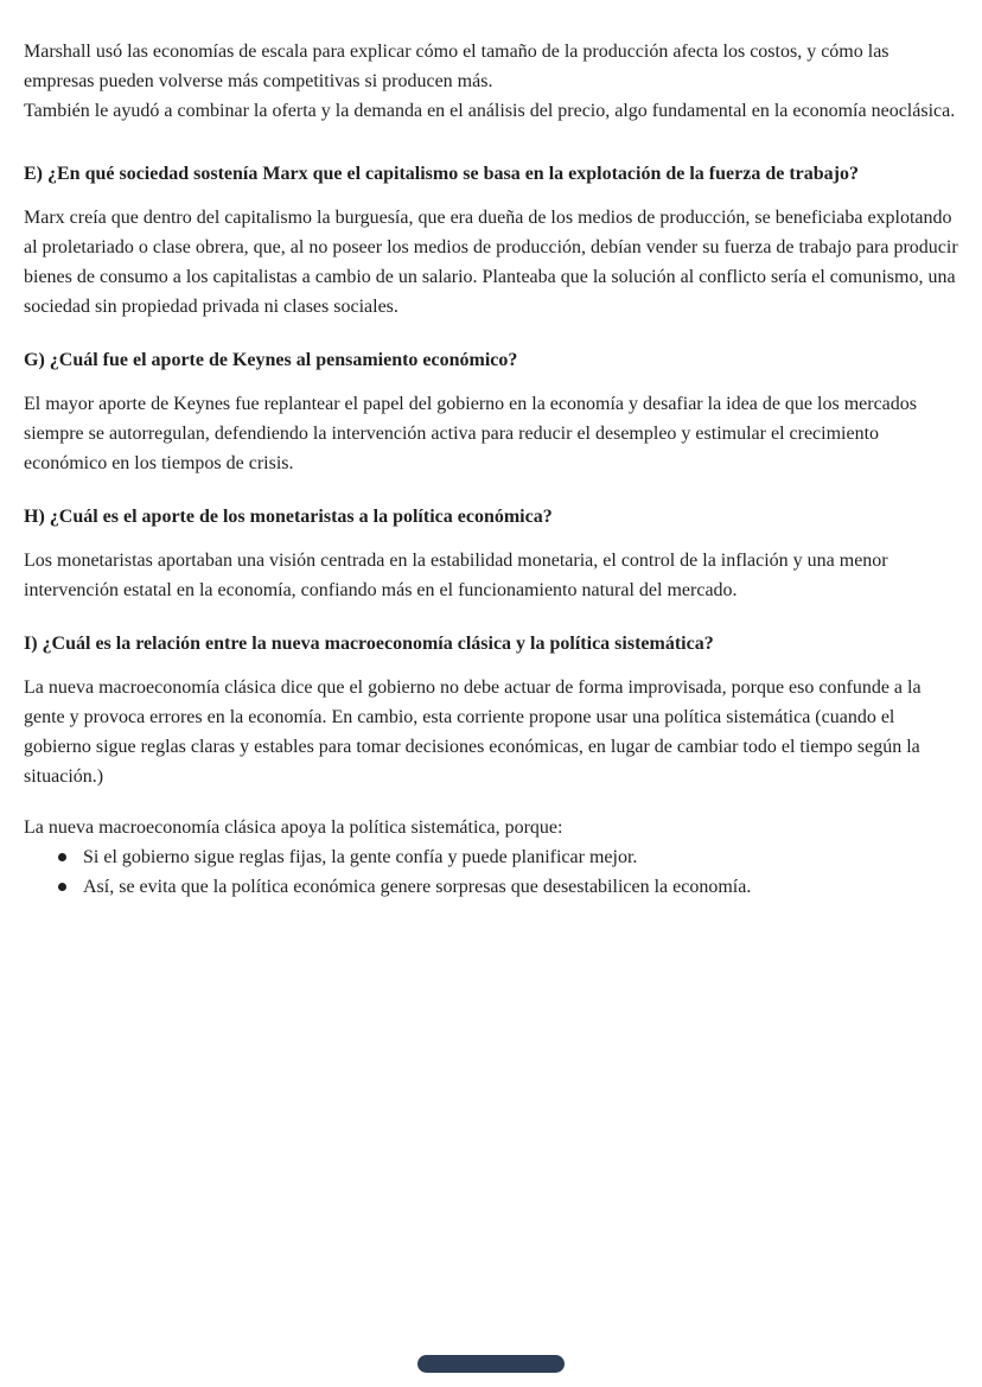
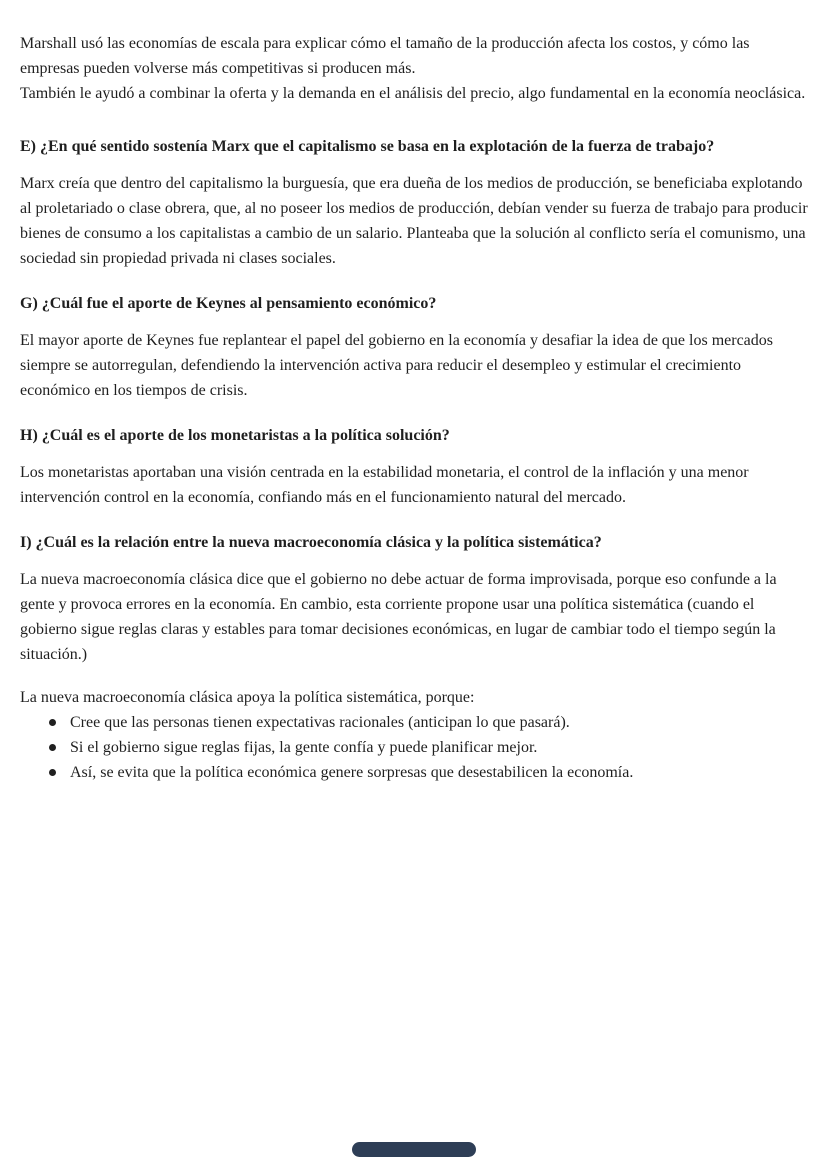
  Marshall usó las economías de escala para explicar cómo el tamaño de la producción afecta los costos, y cómo las empresas pueden volverse más competitivas si producen más.
  También le ayudó a combinar la oferta y la demanda en el análisis del precio, algo fundamental en la economía neoclásica.
- E) ¿En qué sociedad sostenía Marx que el capitalismo se basa en la explotación de la fuerza de trabajo?
+ E) ¿En qué sentido sostenía Marx que el capitalismo se basa en la explotación de la fuerza de trabajo?
  Marx creía que dentro del capitalismo la burguesía, que era dueña de los medios de producción, se beneficiaba explotando al proletariado o clase obrera, que, al no poseer los medios de producción, debían vender su fuerza de trabajo para producir bienes de consumo a los capitalistas a cambio de un salario. Planteaba que la solución al conflicto sería el comunismo, una sociedad sin propiedad privada ni clases sociales.
  G) ¿Cuál fue el aporte de Keynes al pensamiento económico?
  El mayor aporte de Keynes fue replantear el papel del gobierno en la economía y desafiar la idea de que los mercados siempre se autorregulan, defendiendo la intervención activa para reducir el desempleo y estimular el crecimiento económico en los tiempos de crisis.
- H) ¿Cuál es el aporte de los monetaristas a la política económica?
+ H) ¿Cuál es el aporte de los monetaristas a la política solución?
- Los monetaristas aportaban una visión centrada en la estabilidad monetaria, el control de la inflación y una menor intervención estatal en la economía, confiando más en el funcionamiento natural del mercado.
+ Los monetaristas aportaban una visión centrada en la estabilidad monetaria, el control de la inflación y una menor intervención control en la economía, confiando más en el funcionamiento natural del mercado.
  I) ¿Cuál es la relación entre la nueva macroeconomía clásica y la política sistemática?
  La nueva macroeconomía clásica dice que el gobierno no debe actuar de forma improvisada, porque eso confunde a la gente y provoca errores en la economía. En cambio, esta corriente propone usar una política sistemática (cuando el gobierno sigue reglas claras y estables para tomar decisiones económicas, en lugar de cambiar todo el tiempo según la situación.)
  La nueva macroeconomía clásica apoya la política sistemática, porque:
+ Cree que las personas tienen expectativas racionales (anticipan lo que pasará).
  Si el gobierno sigue reglas fijas, la gente confía y puede planificar mejor.
  Así, se evita que la política económica genere sorpresas que desestabilicen la economía.
